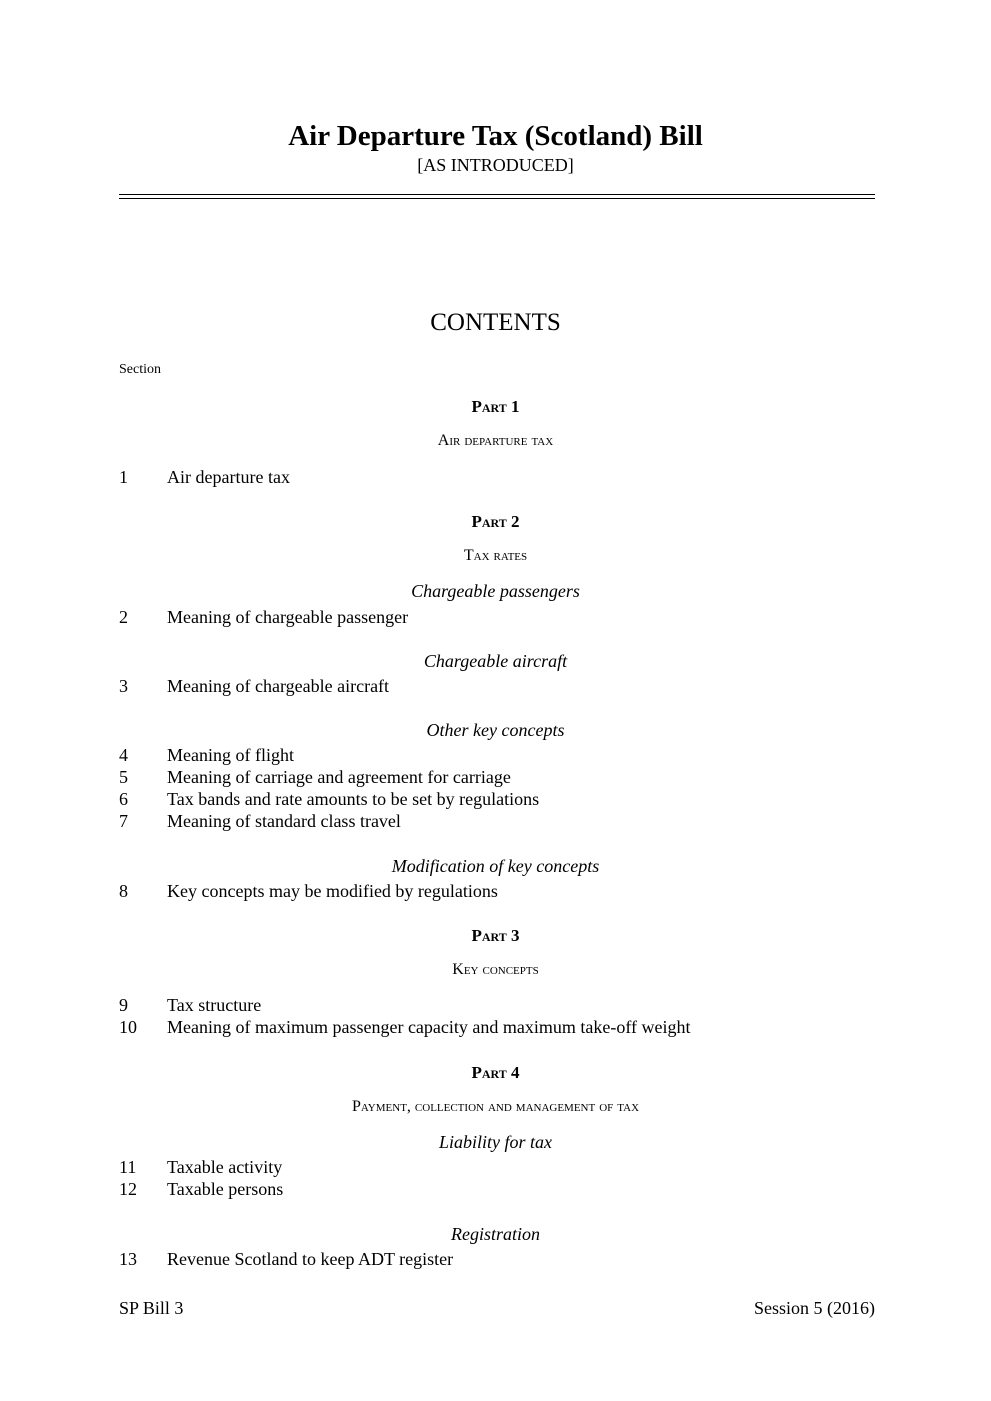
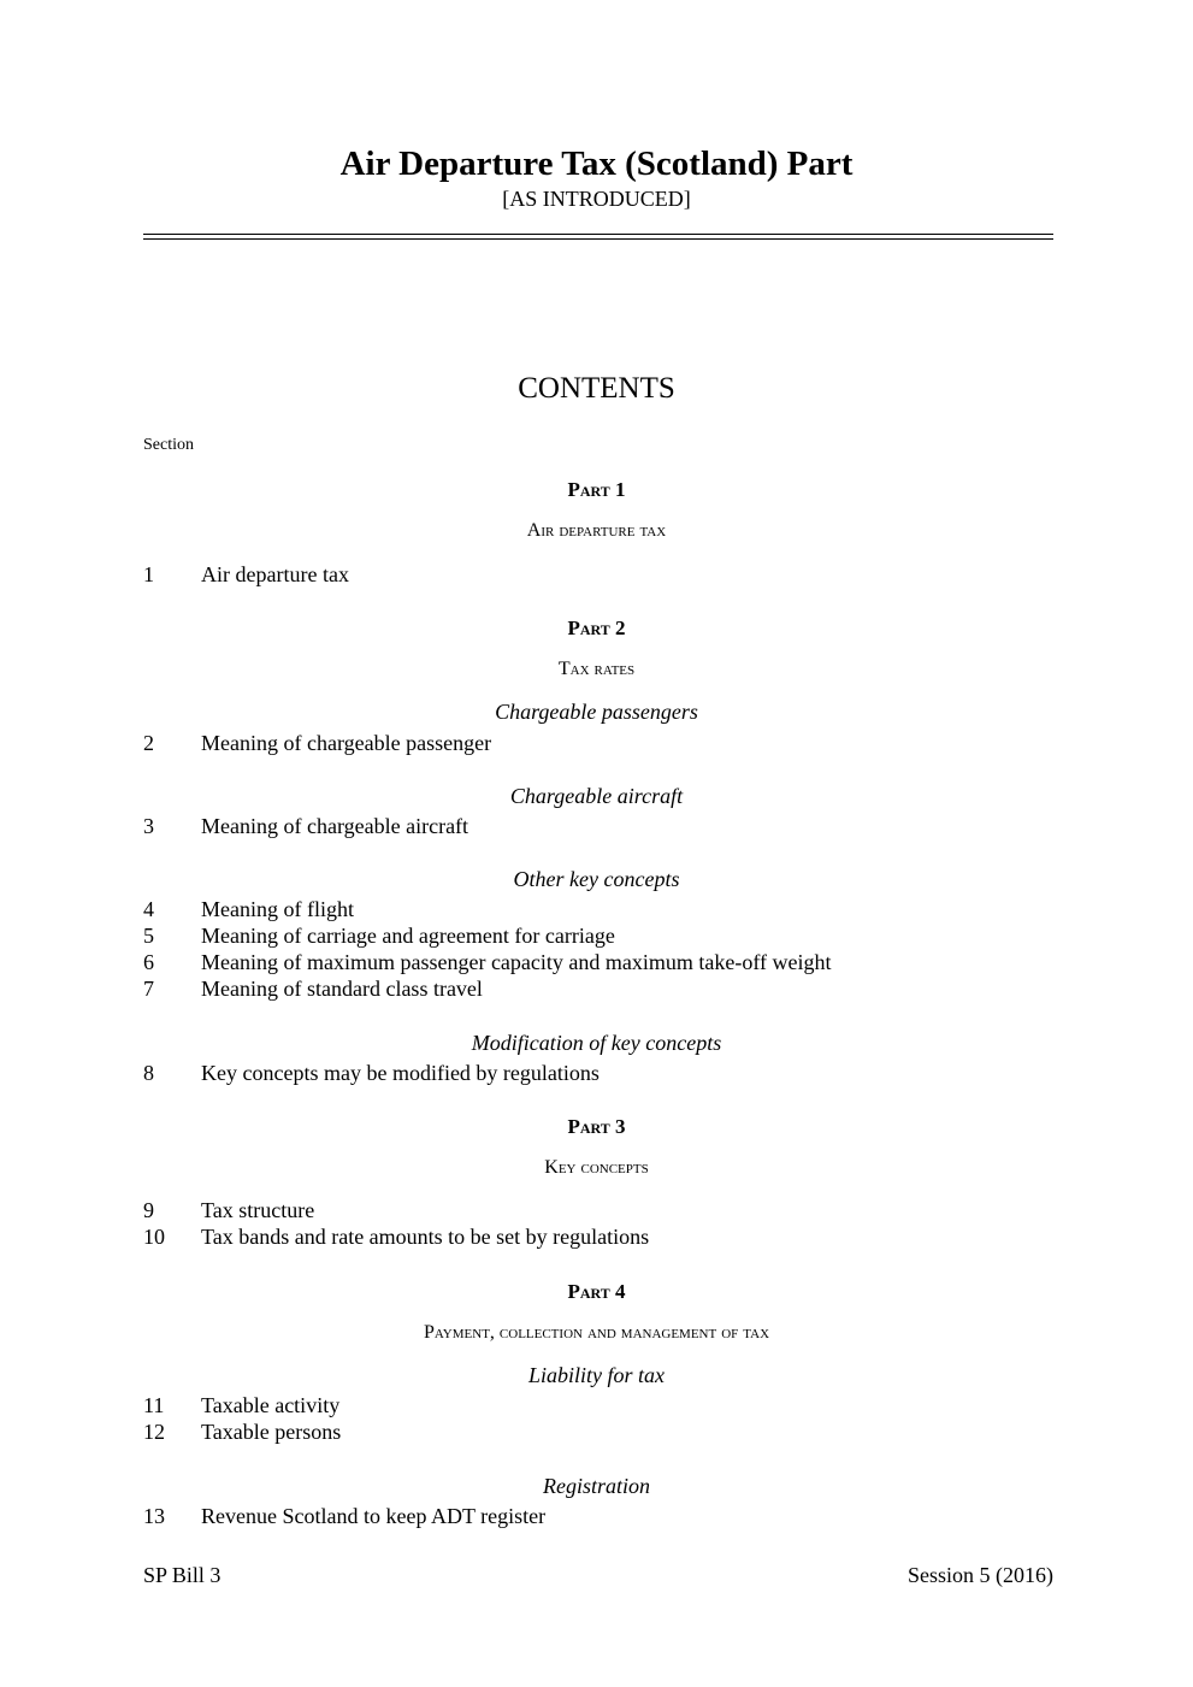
- Air Departure Tax (Scotland) Bill
+ Air Departure Tax (Scotland) Part
  [AS INTRODUCED]
  CONTENTS
  Section
  Part 1
  Air departure tax
  1
  Air departure tax
  Part 2
  Tax rates
  Chargeable passengers
  2
  Meaning of chargeable passenger
  Chargeable aircraft
  3
  Meaning of chargeable aircraft
  Other key concepts
  4
  Meaning of flight
  5
  Meaning of carriage and agreement for carriage
  6
- Tax bands and rate amounts to be set by regulations
+ Meaning of maximum passenger capacity and maximum take-off weight
  7
  Meaning of standard class travel
  Modification of key concepts
  8
  Key concepts may be modified by regulations
  Part 3
  Key concepts
  9
  Tax structure
  10
- Meaning of maximum passenger capacity and maximum take-off weight
+ Tax bands and rate amounts to be set by regulations
  Part 4
  Payment, collection and management of tax
  Liability for tax
  11
  Taxable activity
  12
  Taxable persons
  Registration
  13
  Revenue Scotland to keep ADT register
  SP Bill 3
  Session 5 (2016)
